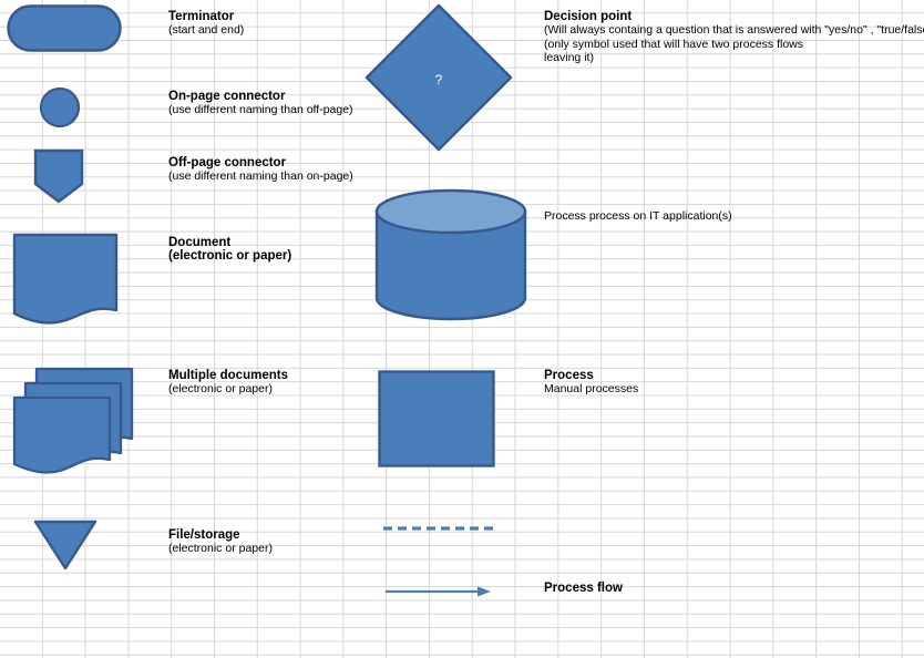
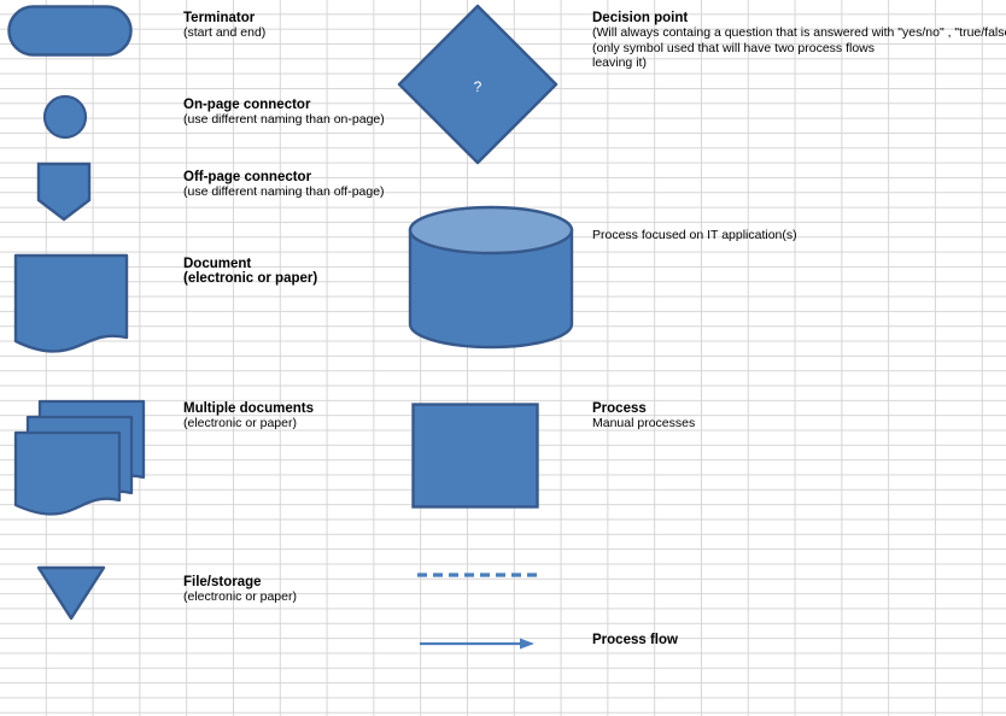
  ?
  Terminator
  (start and end)
  On-page connector
- (use different naming than off-page)
+ (use different naming than on-page)
  Off-page connector
- (use different naming than on-page)
+ (use different naming than off-page)
  Document
  (electronic or paper)
  Multiple documents
  (electronic or paper)
  File/storage
  (electronic or paper)
  Decision point
  (Will always containg a question that is answered with "yes/no" , "true/fals
  (only symbol used that will have two process flows
  leaving it)
- Process process on IT application(s)
+ Process focused on IT application(s)
  Process
  Manual processes
  Process flow
